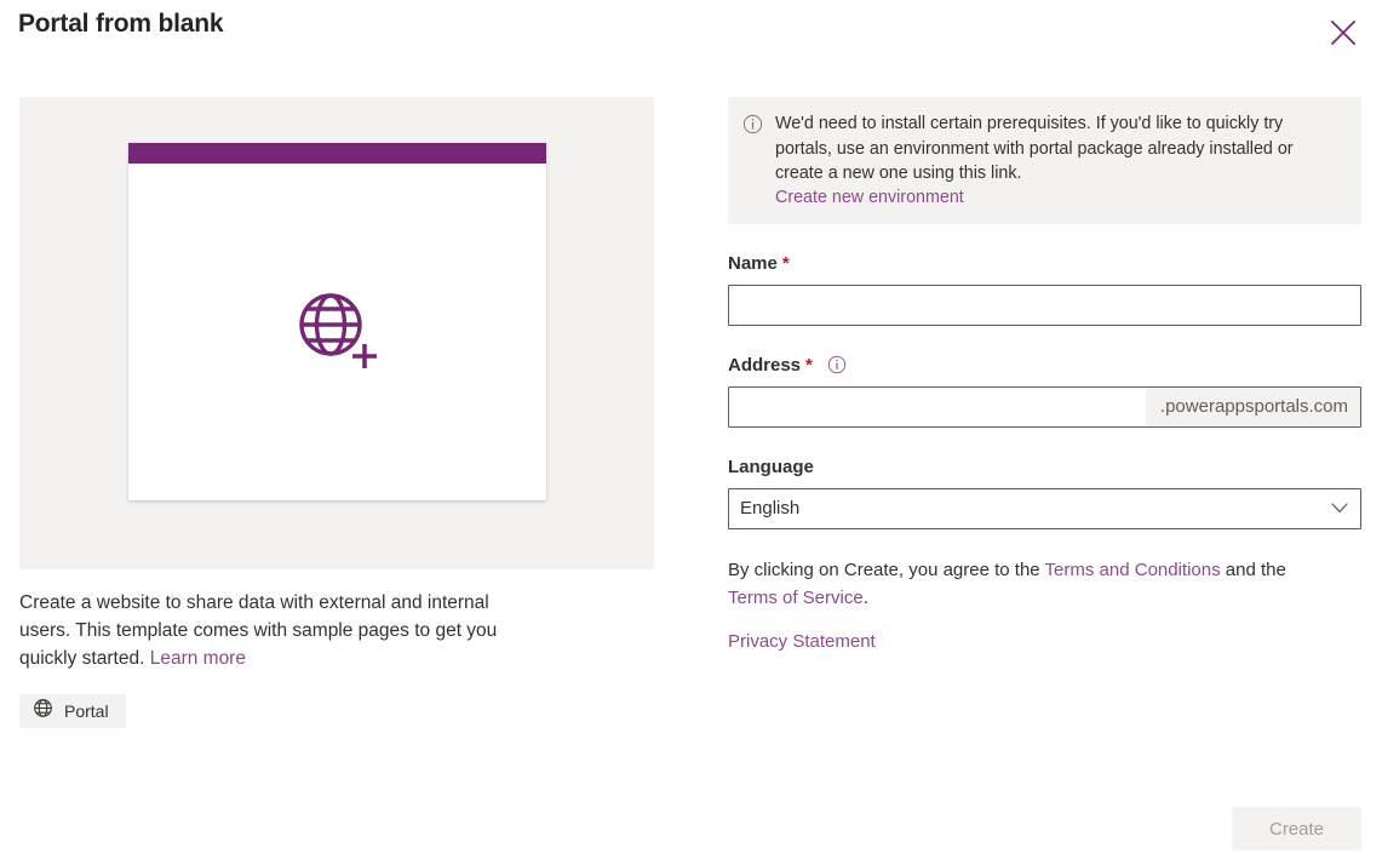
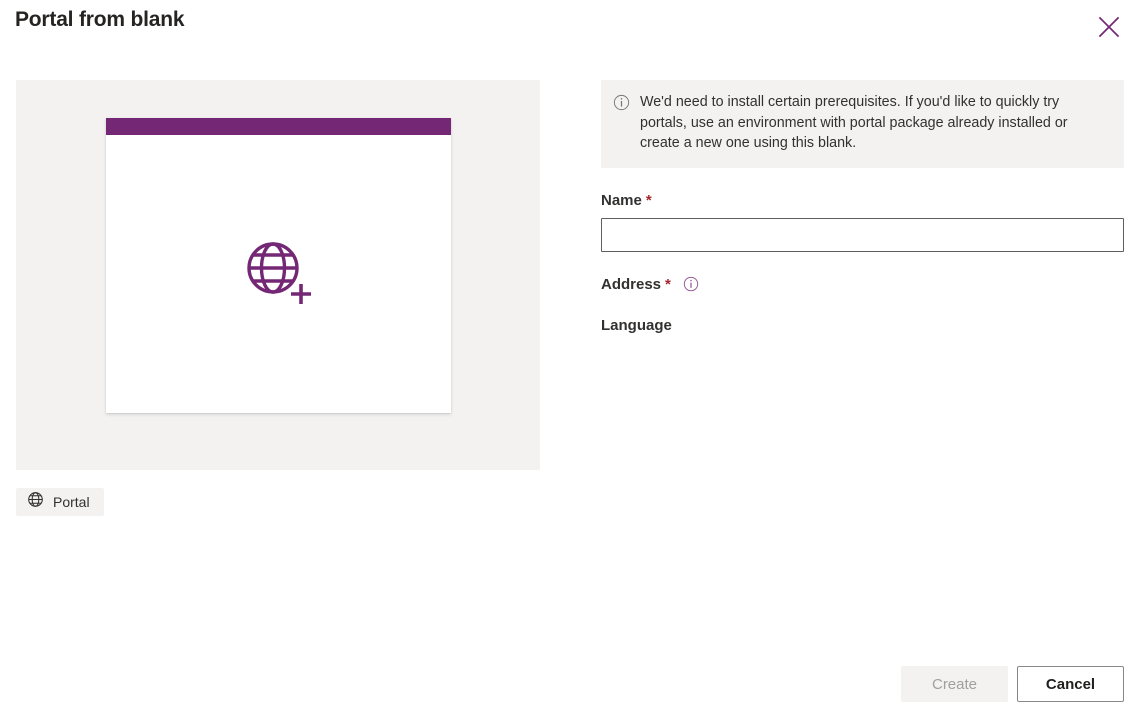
  Portal from blank
- Create a website to share data with external and internal users. This template comes with sample pages to get you quickly started. Learn more
  Portal
- We'd need to install certain prerequisites. If you'd like to quickly try portals, use an environment with portal package already installed or create a new one using this link.
+ We'd need to install certain prerequisites. If you'd like to quickly try portals, use an environment with portal package already installed or create a new one using this blank.
- Create new environment
  Name
  *
  Address
  *
- .powerappsportals.com
  Language
- English
- By clicking on Create, you agree to the Terms and Conditions and the Terms of Service.
- Privacy Statement
  Create
+ Cancel
